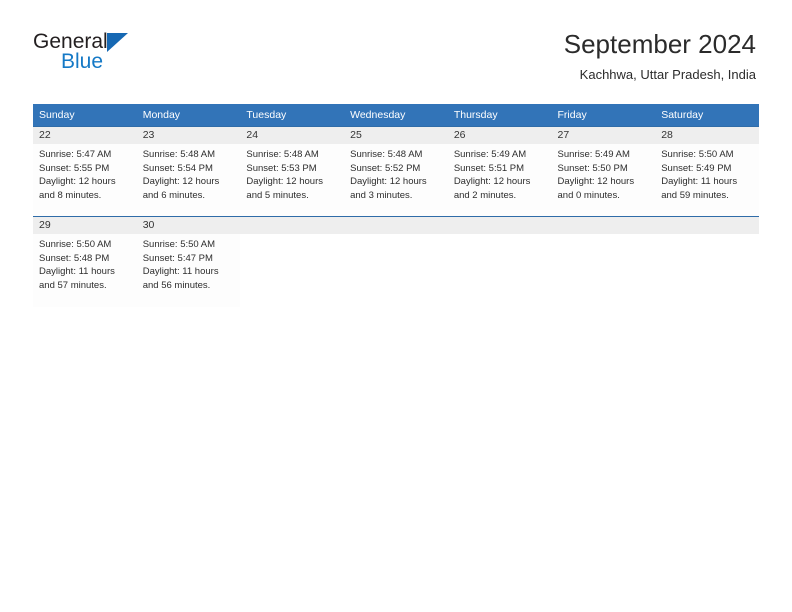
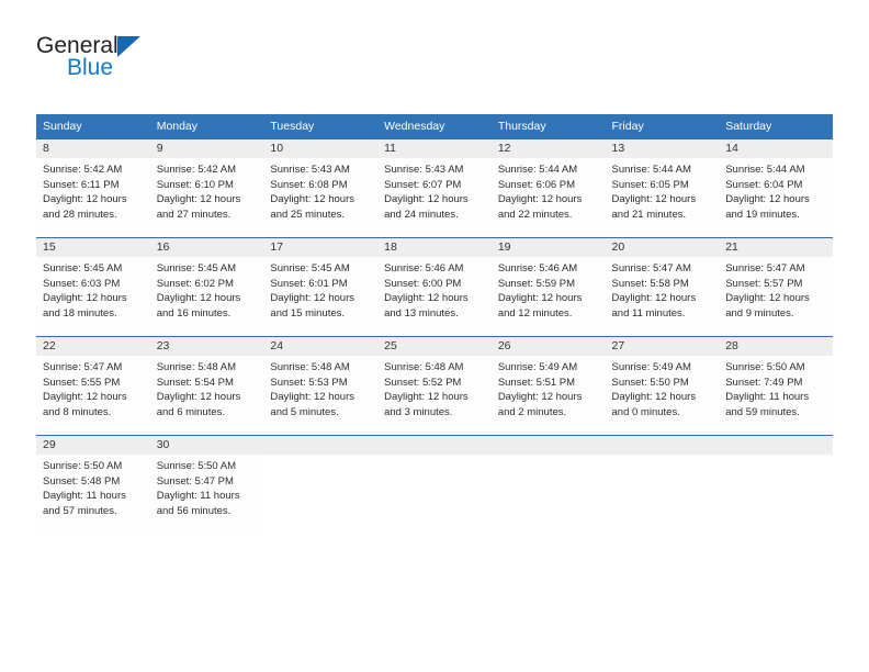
  General
  Blue
- September 2024
- Kachhwa, Uttar Pradesh, India
  Sunday	Monday	Tuesday	Wednesday	Thursday	Friday	Saturday
+ 8Sunrise: 5:42 AMSunset: 6:11 PMDaylight: 12 hoursand 28 minutes.	9Sunrise: 5:42 AMSunset: 6:10 PMDaylight: 12 hoursand 27 minutes.	10Sunrise: 5:43 AMSunset: 6:08 PMDaylight: 12 hoursand 25 minutes.	11Sunrise: 5:43 AMSunset: 6:07 PMDaylight: 12 hoursand 24 minutes.	12Sunrise: 5:44 AMSunset: 6:06 PMDaylight: 12 hoursand 22 minutes.	13Sunrise: 5:44 AMSunset: 6:05 PMDaylight: 12 hoursand 21 minutes.	14Sunrise: 5:44 AMSunset: 6:04 PMDaylight: 12 hoursand 19 minutes.
+ 15Sunrise: 5:45 AMSunset: 6:03 PMDaylight: 12 hoursand 18 minutes.	16Sunrise: 5:45 AMSunset: 6:02 PMDaylight: 12 hoursand 16 minutes.	17Sunrise: 5:45 AMSunset: 6:01 PMDaylight: 12 hoursand 15 minutes.	18Sunrise: 5:46 AMSunset: 6:00 PMDaylight: 12 hoursand 13 minutes.	19Sunrise: 5:46 AMSunset: 5:59 PMDaylight: 12 hoursand 12 minutes.	20Sunrise: 5:47 AMSunset: 5:58 PMDaylight: 12 hoursand 11 minutes.	21Sunrise: 5:47 AMSunset: 5:57 PMDaylight: 12 hoursand 9 minutes.
- 22Sunrise: 5:47 AMSunset: 5:55 PMDaylight: 12 hoursand 8 minutes.	23Sunrise: 5:48 AMSunset: 5:54 PMDaylight: 12 hoursand 6 minutes.	24Sunrise: 5:48 AMSunset: 5:53 PMDaylight: 12 hoursand 5 minutes.	25Sunrise: 5:48 AMSunset: 5:52 PMDaylight: 12 hoursand 3 minutes.	26Sunrise: 5:49 AMSunset: 5:51 PMDaylight: 12 hoursand 2 minutes.	27Sunrise: 5:49 AMSunset: 5:50 PMDaylight: 12 hoursand 0 minutes.	28Sunrise: 5:50 AMSunset: 5:49 PMDaylight: 11 hoursand 59 minutes.
+ 22Sunrise: 5:47 AMSunset: 5:55 PMDaylight: 12 hoursand 8 minutes.	23Sunrise: 5:48 AMSunset: 5:54 PMDaylight: 12 hoursand 6 minutes.	24Sunrise: 5:48 AMSunset: 5:53 PMDaylight: 12 hoursand 5 minutes.	25Sunrise: 5:48 AMSunset: 5:52 PMDaylight: 12 hoursand 3 minutes.	26Sunrise: 5:49 AMSunset: 5:51 PMDaylight: 12 hoursand 2 minutes.	27Sunrise: 5:49 AMSunset: 5:50 PMDaylight: 12 hoursand 0 minutes.	28Sunrise: 5:50 AMSunset: 7:49 PMDaylight: 11 hoursand 59 minutes.
  29Sunrise: 5:50 AMSunset: 5:48 PMDaylight: 11 hoursand 57 minutes.	30Sunrise: 5:50 AMSunset: 5:47 PMDaylight: 11 hoursand 56 minutes.
